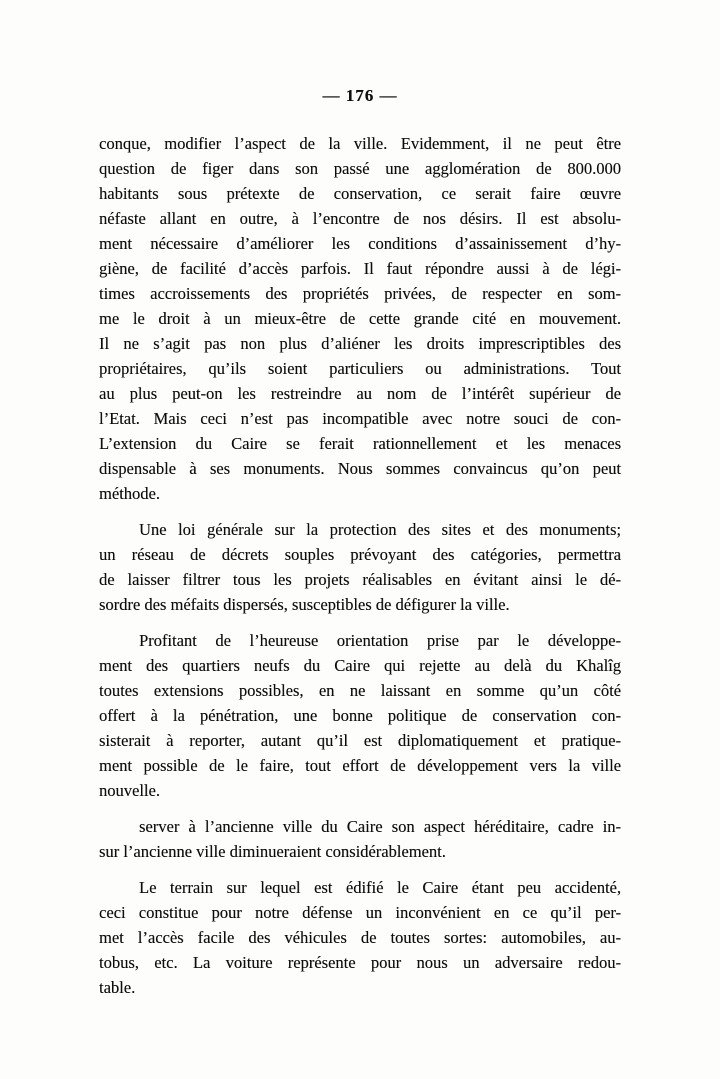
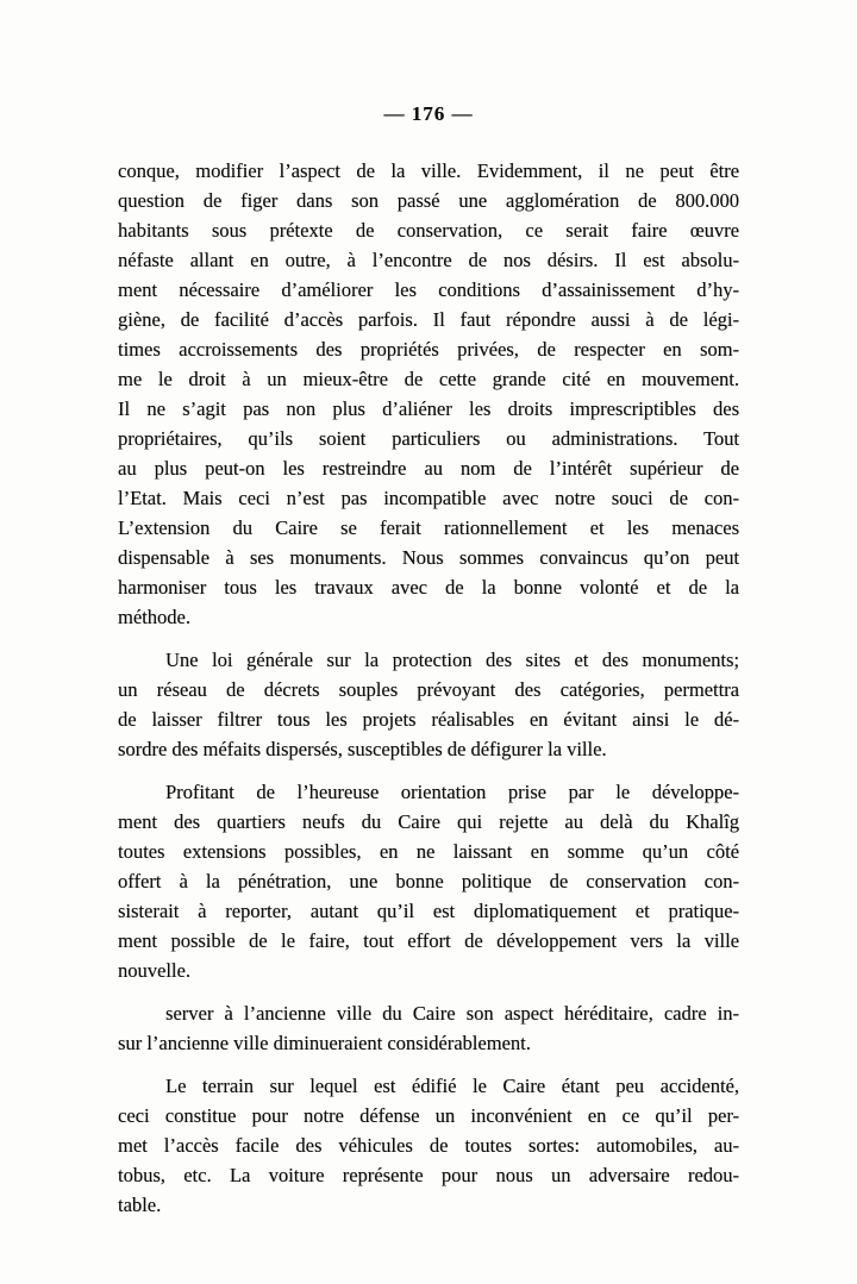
  — 176 —
  conque, modifier l’aspect de la ville. Evidemment, il ne peut être
  question de figer dans son passé une agglomération de 800.000
  habitants sous prétexte de conservation, ce serait faire œuvre
  néfaste allant en outre, à l’encontre de nos désirs. Il est absolu-
  ment nécessaire d’améliorer les conditions d’assainissement d’hy-
  giène, de facilité d’accès parfois. Il faut répondre aussi à de légi-
  times accroissements des propriétés privées, de respecter en som-
  me le droit à un mieux-être de cette grande cité en mouvement.
  Il ne s’agit pas non plus d’aliéner les droits imprescriptibles des
  propriétaires, qu’ils soient particuliers ou administrations. Tout
  au plus peut-on les restreindre au nom de l’intérêt supérieur de
  l’Etat. Mais ceci n’est pas incompatible avec notre souci de con-
  L’extension du Caire se ferait rationnellement et les menaces
  dispensable à ses monuments. Nous sommes convaincus qu’on peut
+ harmoniser tous les travaux avec de la bonne volonté et de la
  méthode.
  Une loi générale sur la protection des sites et des monuments;
  un réseau de décrets souples prévoyant des catégories, permettra
  de laisser filtrer tous les projets réalisables en évitant ainsi le dé-
  sordre des méfaits dispersés, susceptibles de défigurer la ville.
  Profitant de l’heureuse orientation prise par le développe-
  ment des quartiers neufs du Caire qui rejette au delà du Khalîg
  toutes extensions possibles, en ne laissant en somme qu’un côté
  offert à la pénétration, une bonne politique de conservation con-
  sisterait à reporter, autant qu’il est diplomatiquement et pratique-
  ment possible de le faire, tout effort de développement vers la ville
  nouvelle.
  server à l’ancienne ville du Caire son aspect héréditaire, cadre in-
  sur l’ancienne ville diminueraient considérablement.
  Le terrain sur lequel est édifié le Caire étant peu accidenté,
  ceci constitue pour notre défense un inconvénient en ce qu’il per-
  met l’accès facile des véhicules de toutes sortes: automobiles, au-
  tobus, etc. La voiture représente pour nous un adversaire redou-
  table.
